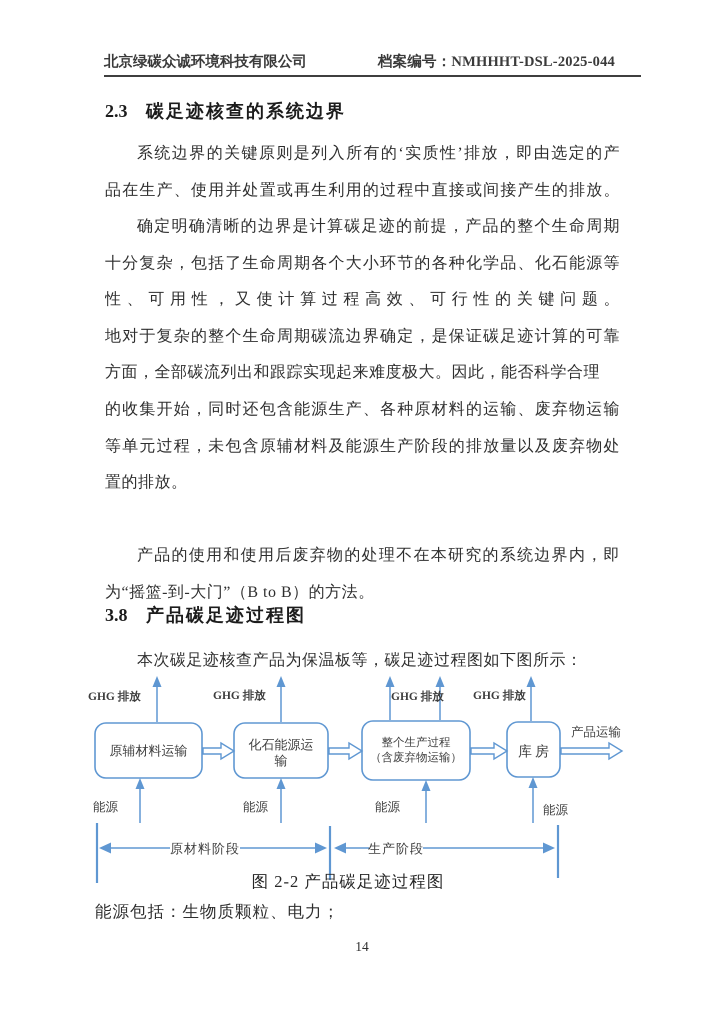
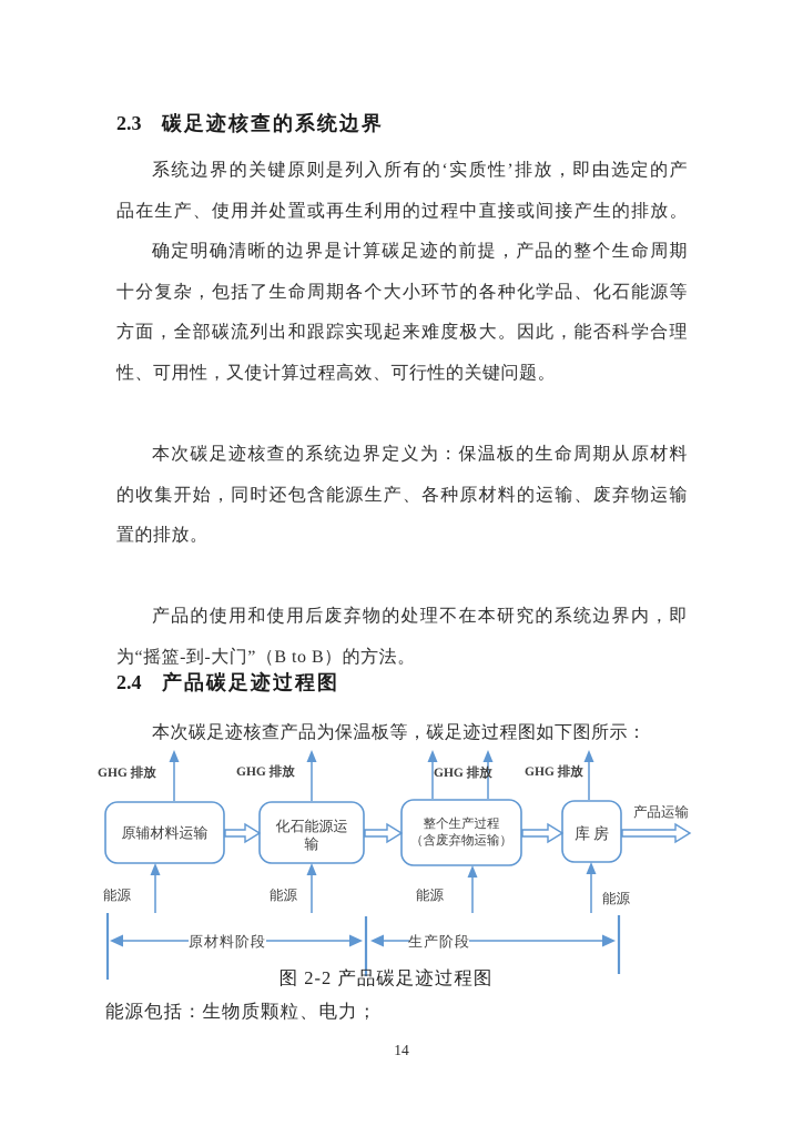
- 北京绿碳众诚环境科技有限公司
- 档案编号：NMHHHT-DSL-2025-044
  2.3 碳足迹核查的系统边界
  系统边界的关键原则是列入所有的‘实质性’排放，即由选定的产
  品在生产、使用并处置或再生利用的过程中直接或间接产生的排放。
  确定明确清晰的边界是计算碳足迹的前提，产品的整个生命周期
  十分复杂，包括了生命周期各个大小环节的各种化学品、化石能源等
- 性、可用性，又使计算过程高效、可行性的关键问题。
+ 方面，全部碳流列出和跟踪实现起来难度极大。因此，能否科学合理
- 地对于复杂的整个生命周期碳流边界确定，是保证碳足迹计算的可靠
- 方面，全部碳流列出和跟踪实现起来难度极大。因此，能否科学合理
+ 性、可用性，又使计算过程高效、可行性的关键问题。
+ 本次碳足迹核查的系统边界定义为：保温板的生命周期从原材料
  的收集开始，同时还包含能源生产、各种原材料的运输、废弃物运输
- 等单元过程，未包含原辅材料及能源生产阶段的排放量以及废弃物处
  置的排放。
  产品的使用和使用后废弃物的处理不在本研究的系统边界内，即
  为“摇篮-到-大门”（B to B）的方法。
- 3.8 产品碳足迹过程图
+ 2.4 产品碳足迹过程图
  本次碳足迹核查产品为保温板等，碳足迹过程图如下图所示：
  GHG 排放
  GHG 排放
  GHG 排放
  GHG 排放
  原辅材料运输
  化石能源运
  输
  整个生产过程
  （含废弃物运输）
  库房
  产品运输
  能源
  能源
  能源
  能源
  原材料阶段
  生产阶段
  图 2-2 产品碳足迹过程图
  能源包括：生物质颗粒、电力；
  14
